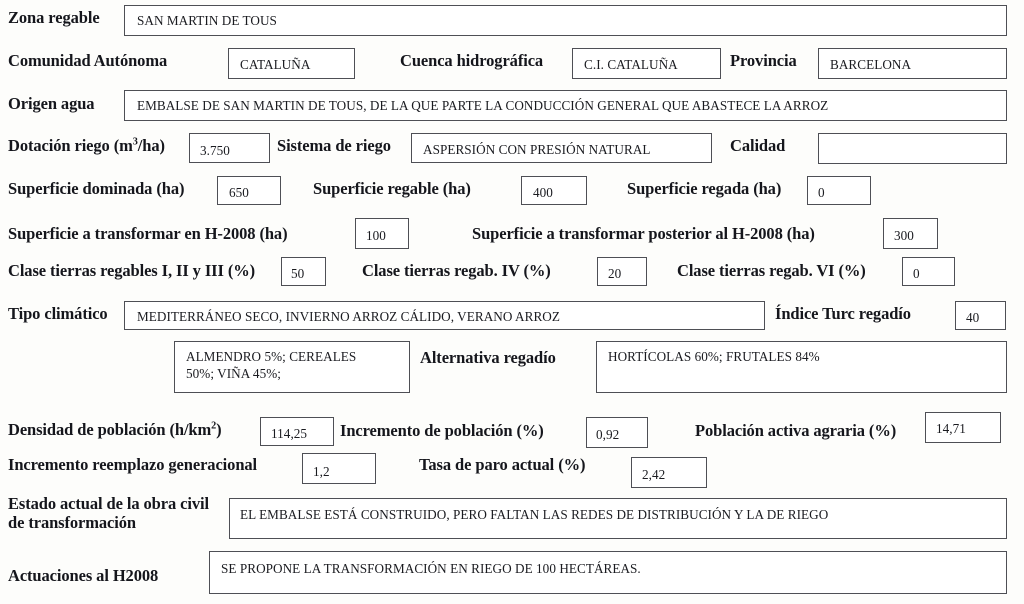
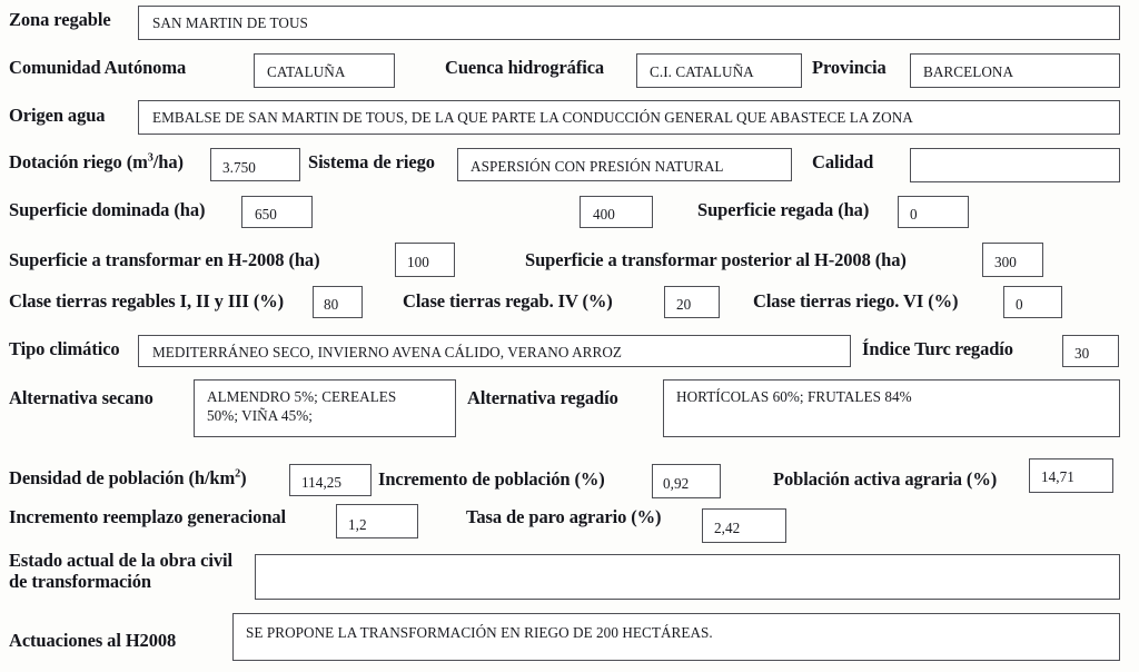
  Zona regable
  SAN MARTIN DE TOUS
  Comunidad Autónoma
  CATALUÑA
  Cuenca hidrográfica
  C.I. CATALUÑA
  Provincia
  BARCELONA
  Origen agua
- EMBALSE DE SAN MARTIN DE TOUS, DE LA QUE PARTE LA CONDUCCIÓN GENERAL QUE ABASTECE LA ARROZ
+ EMBALSE DE SAN MARTIN DE TOUS, DE LA QUE PARTE LA CONDUCCIÓN GENERAL QUE ABASTECE LA ZONA
  Dotación riego (m3/ha)
  3.750
  Sistema de riego
  ASPERSIÓN CON PRESIÓN NATURAL
  Calidad
  Superficie dominada (ha)
  650
- Superficie regable (ha)
  400
  Superficie regada (ha)
  0
  Superficie a transformar en H-2008 (ha)
  100
  Superficie a transformar posterior al H-2008 (ha)
  300
  Clase tierras regables I, II y III (%)
- 50
+ 80
  Clase tierras regab. IV (%)
  20
- Clase tierras regab. VI (%)
+ Clase tierras riego. VI (%)
  0
  Tipo climático
- MEDITERRÁNEO SECO, INVIERNO ARROZ CÁLIDO, VERANO ARROZ
+ MEDITERRÁNEO SECO, INVIERNO AVENA CÁLIDO, VERANO ARROZ
  Índice Turc regadío
- 40
+ 30
+ Alternativa secano
  ALMENDRO 5%; CEREALES
  50%; VIÑA 45%;
  Alternativa regadío
  HORTÍCOLAS 60%; FRUTALES 84%
  Densidad de población (h/km2)
  114,25
  Incremento de población (%)
  0,92
  Población activa agraria (%)
  14,71
  Incremento reemplazo generacional
  1,2
- Tasa de paro actual (%)
+ Tasa de paro agrario (%)
  2,42
  Estado actual de la obra civil
  de transformación
- EL EMBALSE ESTÁ CONSTRUIDO, PERO FALTAN LAS REDES DE DISTRIBUCIÓN Y LA DE RIEGO
  Actuaciones al H2008
- SE PROPONE LA TRANSFORMACIÓN EN RIEGO DE 100 HECTÁREAS.
+ SE PROPONE LA TRANSFORMACIÓN EN RIEGO DE 200 HECTÁREAS.
